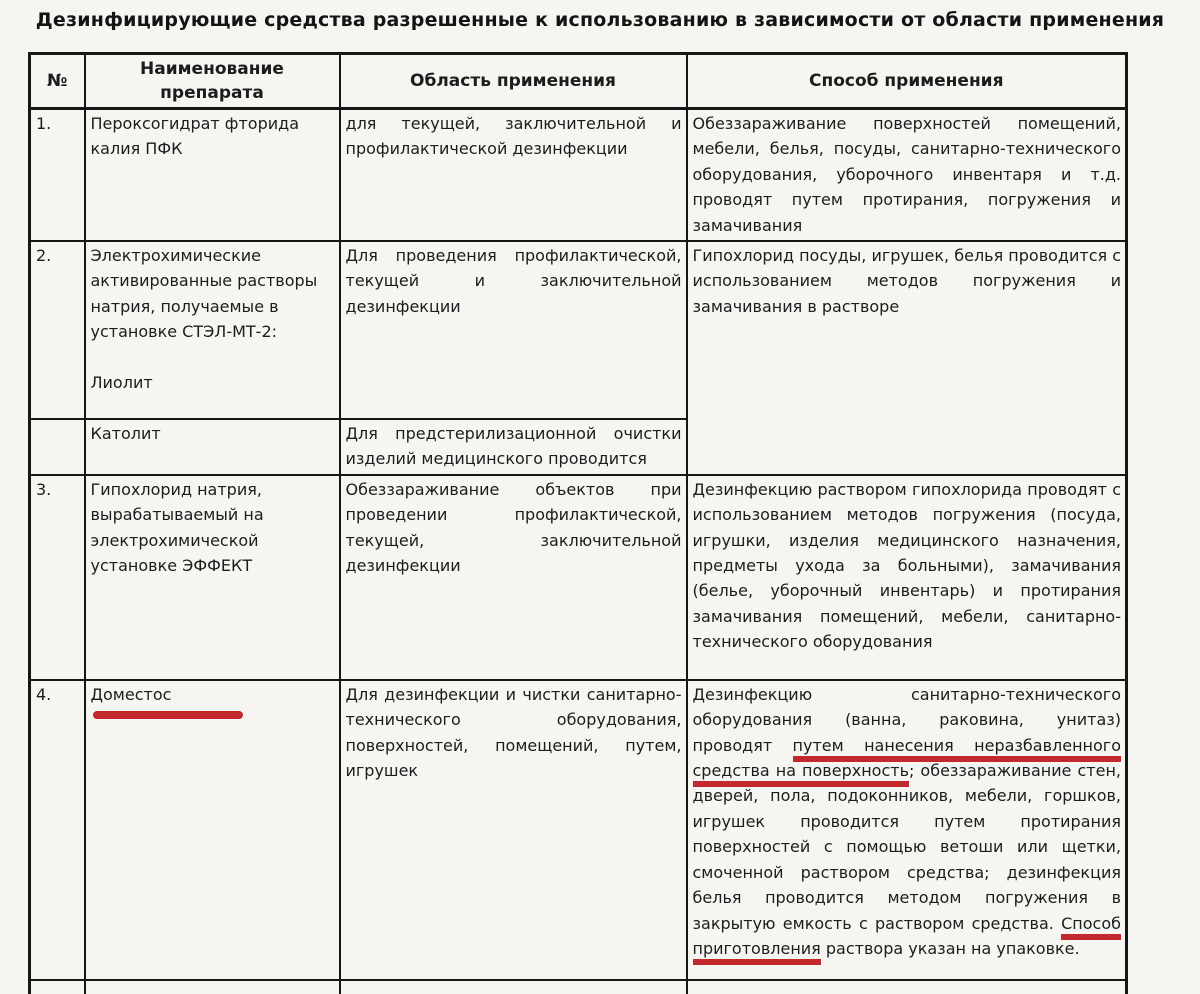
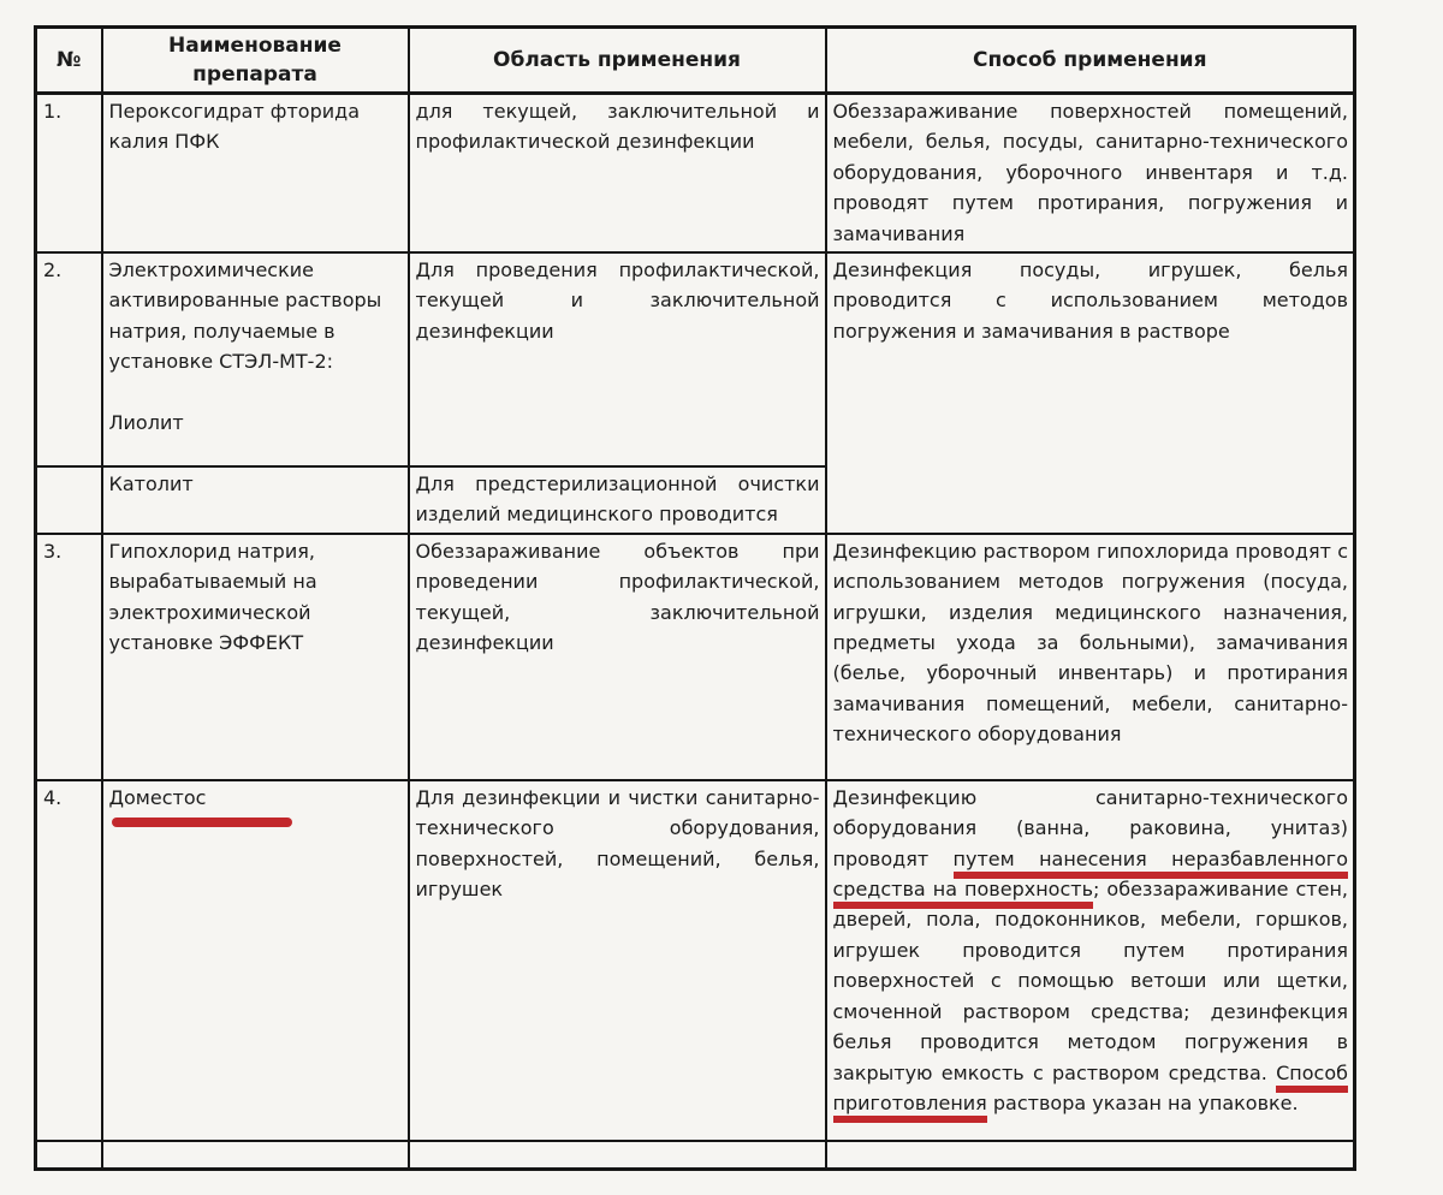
- Дезинфицирующие средства разрешенные к использованию в зависимости от области применения
  №	Наименование препарата	Область применения	Способ применения
  1.	Пероксогидрат фторида калия ПФК	для текущей, заключительной и профилактической дезинфекции	Обеззараживание поверхностей помещений, мебели, белья, посуды, санитарно-технического оборудования, уборочного инвентаря и т.д. проводят путем протирания, погружения и замачивания
- 2.	Электрохимические активированные растворы натрия, получаемые в установке СТЭЛ-МТ-2: Лиолит	Для проведения профилактической, текущей и заключительной дезинфекции	Гипохлорид посуды, игрушек, белья проводится с использованием методов погружения и замачивания в растворе
+ 2.	Электрохимические активированные растворы натрия, получаемые в установке СТЭЛ-МТ-2: Лиолит	Для проведения профилактической, текущей и заключительной дезинфекции	Дезинфекция посуды, игрушек, белья проводится с использованием методов погружения и замачивания в растворе
  	Католит	Для предстерилизационной очистки изделий медицинского проводится
  3.	Гипохлорид натрия, вырабатываемый на электрохимической установке ЭФФЕКТ	Обеззараживание объектов при проведении профилактической, текущей, заключительной дезинфекции	Дезинфекцию раствором гипохлорида проводят с использованием методов погружения (посуда, игрушки, изделия медицинского назначения, предметы ухода за больными), замачивания (белье, уборочный инвентарь) и протирания замачивания помещений, мебели, санитарно-технического оборудования
- 4.	Доместос	Для дезинфекции и чистки санитарно-технического оборудования, поверхностей, помещений, путем, игрушек	Дезинфекцию санитарно-технического оборудования (ванна, раковина, унитаз) проводят путем нанесения неразбавленного средства на поверхность; обеззараживание стен, дверей, пола, подоконников, мебели, горшков, игрушек проводится путем протирания поверхностей с помощью ветоши или щетки, смоченной раствором средства; дезинфекция белья проводится методом погружения в закрытую емкость с раствором средства. Способ приготовления раствора указан на упаковке.
+ 4.	Доместос	Для дезинфекции и чистки санитарно-технического оборудования, поверхностей, помещений, белья, игрушек	Дезинфекцию санитарно-технического оборудования (ванна, раковина, унитаз) проводят путем нанесения неразбавленного средства на поверхность; обеззараживание стен, дверей, пола, подоконников, мебели, горшков, игрушек проводится путем протирания поверхностей с помощью ветоши или щетки, смоченной раствором средства; дезинфекция белья проводится методом погружения в закрытую емкость с раствором средства. Способ приготовления раствора указан на упаковке.
